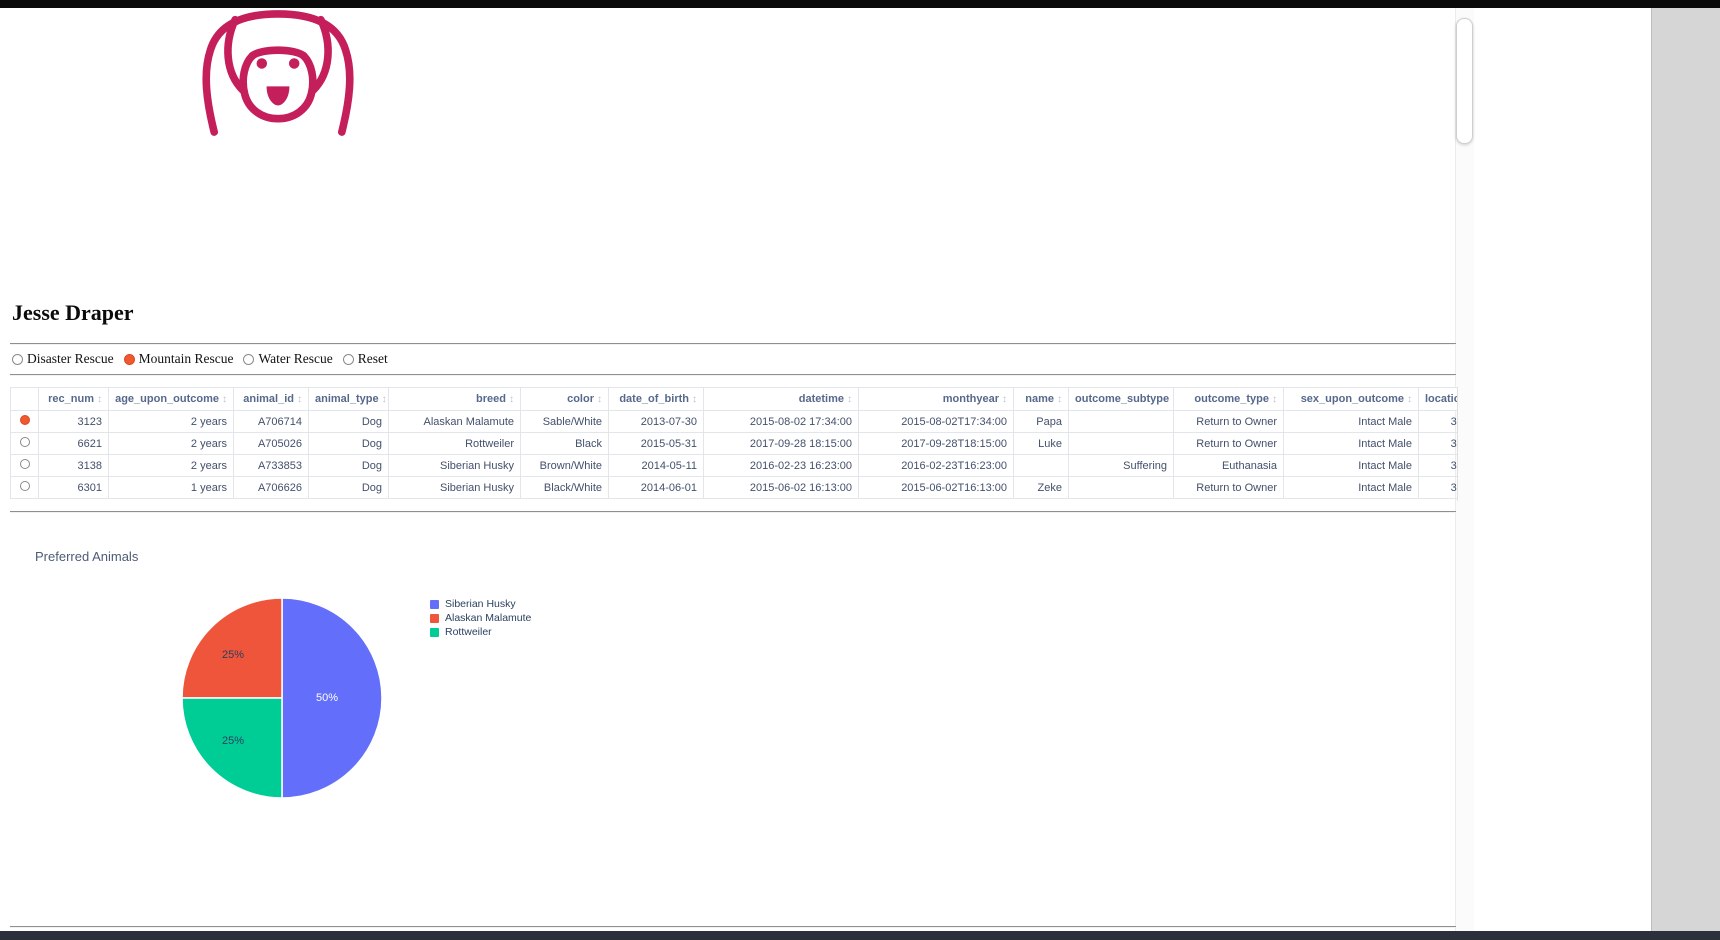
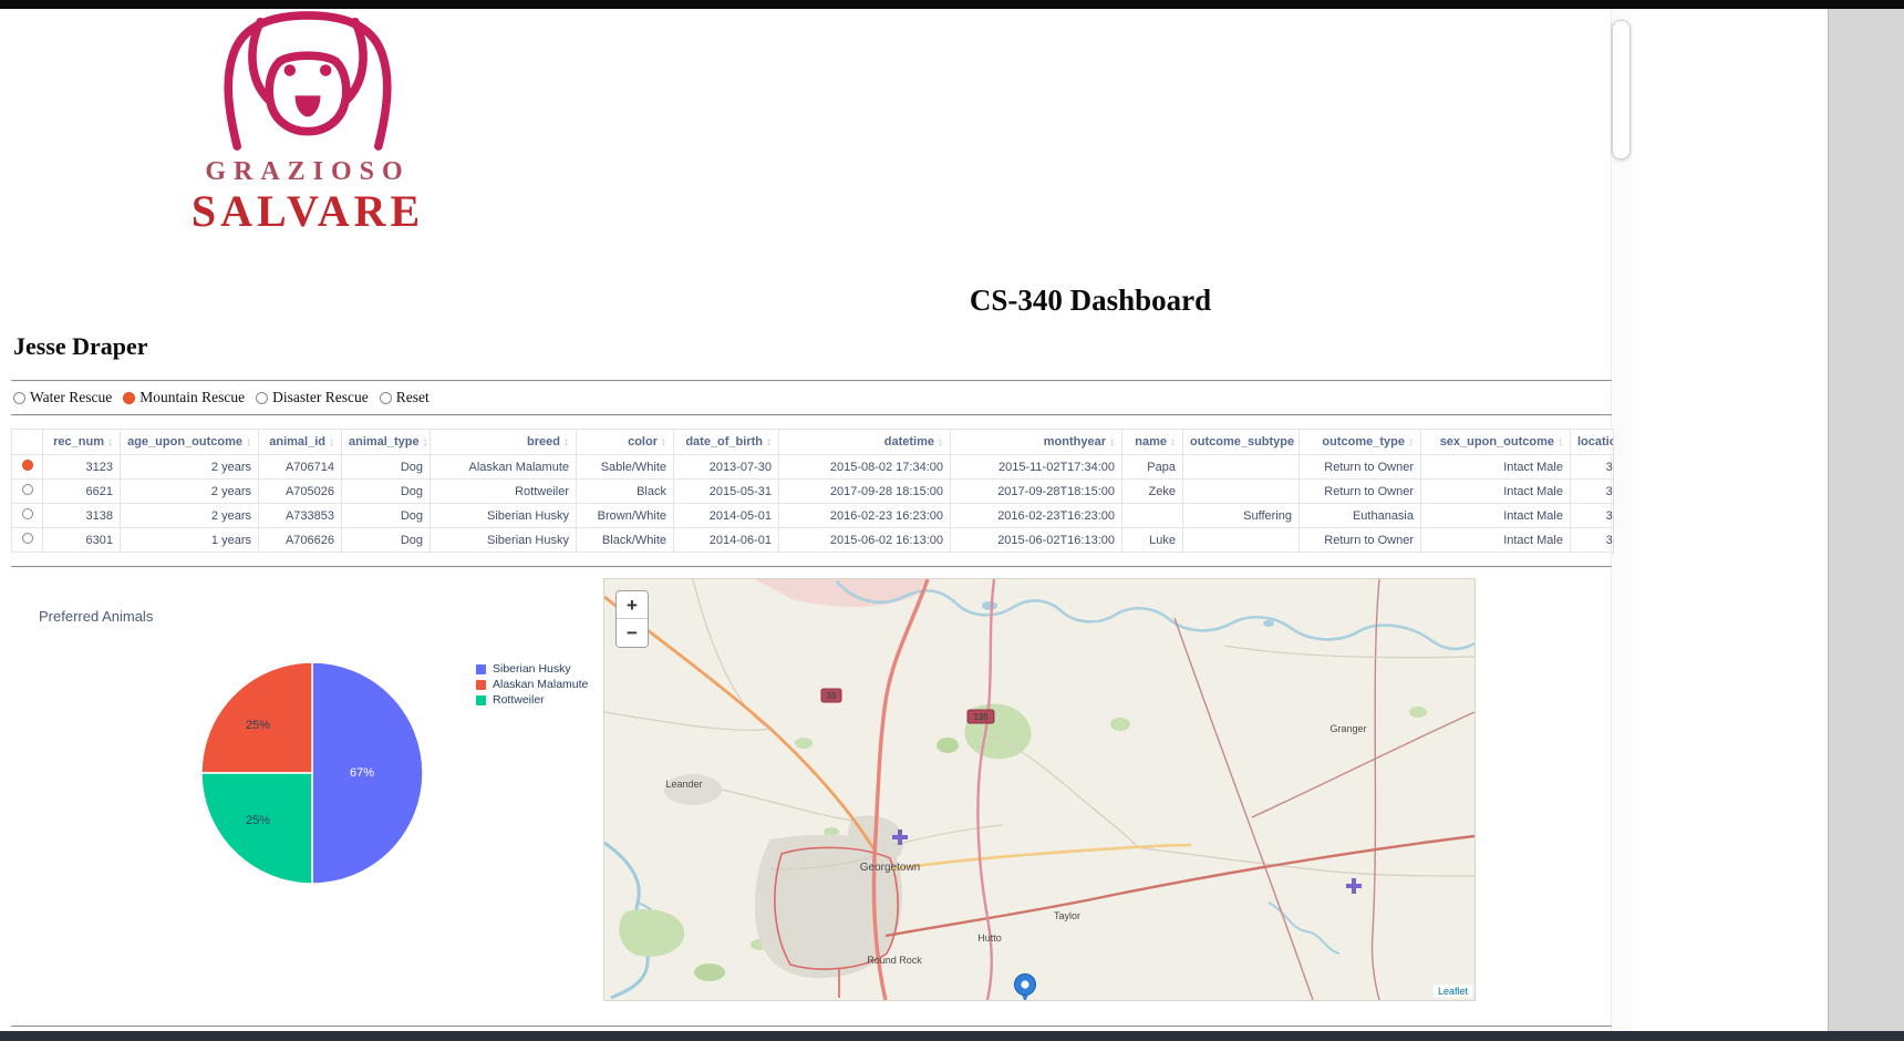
+ GRAZIOSO
+ SALVARE
+ CS-340 Dashboard
  Jesse Draper
- Disaster Rescue
+ Water Rescue
  Mountain Rescue
- Water Rescue
+ Disaster Rescue
  Reset
  	rec_num ↕	age_upon_outcome ↕	animal_id ↕	animal_type ↕	breed ↕	color ↕	date_of_birth ↕	datetime ↕	monthyear ↕	name ↕	outcome_subtype	outcome_type ↕	sex_upon_outcome ↕	locati
- 	3123	2 years	A706714	Dog	Alaskan Malamute	Sable/White	2013-07-30	2015-08-02 17:34:00	2015-08-02T17:34:00	Papa		Return to Owner	Intact Male	3
+ 	3123	2 years	A706714	Dog	Alaskan Malamute	Sable/White	2013-07-30	2015-08-02 17:34:00	2015-11-02T17:34:00	Papa		Return to Owner	Intact Male	3
- 	6621	2 years	A705026	Dog	Rottweiler	Black	2015-05-31	2017-09-28 18:15:00	2017-09-28T18:15:00	Luke		Return to Owner	Intact Male	3
+ 	6621	2 years	A705026	Dog	Rottweiler	Black	2015-05-31	2017-09-28 18:15:00	2017-09-28T18:15:00	Zeke		Return to Owner	Intact Male	3
- 	3138	2 years	A733853	Dog	Siberian Husky	Brown/White	2014-05-11	2016-02-23 16:23:00	2016-02-23T16:23:00		Suffering	Euthanasia	Intact Male	3
+ 	3138	2 years	A733853	Dog	Siberian Husky	Brown/White	2014-05-01	2016-02-23 16:23:00	2016-02-23T16:23:00		Suffering	Euthanasia	Intact Male	3
- 	6301	1 years	A706626	Dog	Siberian Husky	Black/White	2014-06-01	2015-06-02 16:13:00	2015-06-02T16:13:00	Zeke		Return to Owner	Intact Male	3
+ 	6301	1 years	A706626	Dog	Siberian Husky	Black/White	2014-06-01	2015-06-02 16:13:00	2015-06-02T16:13:00	Luke		Return to Owner	Intact Male	3
  Preferred Animals
- 50%
+ 67%
  25%
  25%
  Siberian Husky
  Alaskan Malamute
  Rottweiler
+ 35
+ 130
+ Leander
+ Georgetown
+ Round Rock
+ Hutto
+ Taylor
+ Granger
+ +
+ −
+ Leaflet
